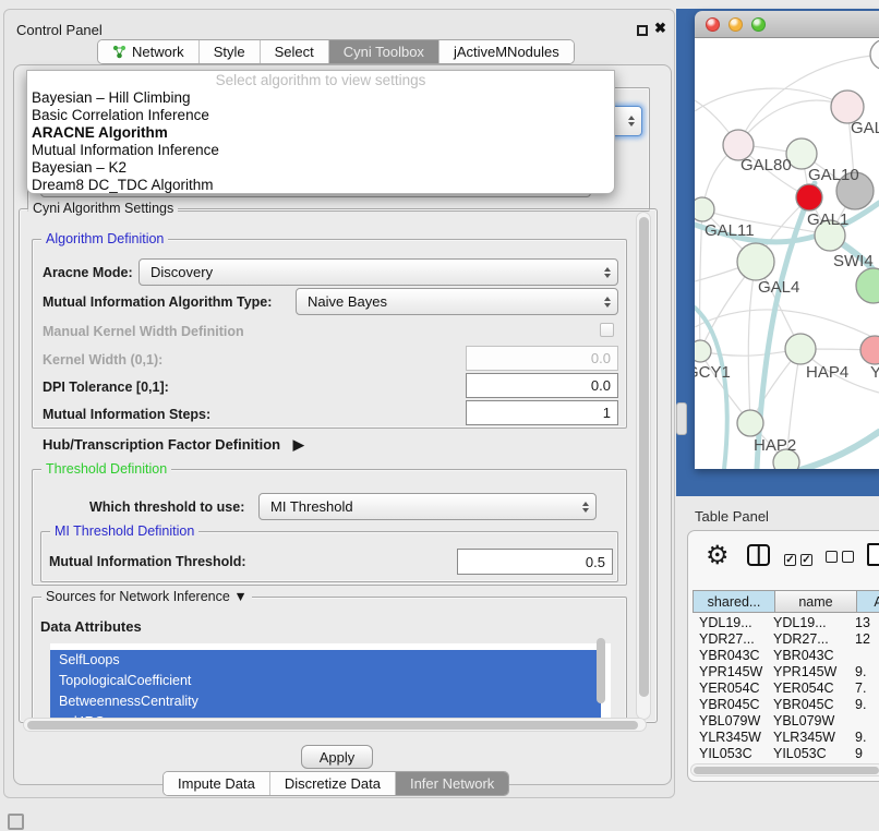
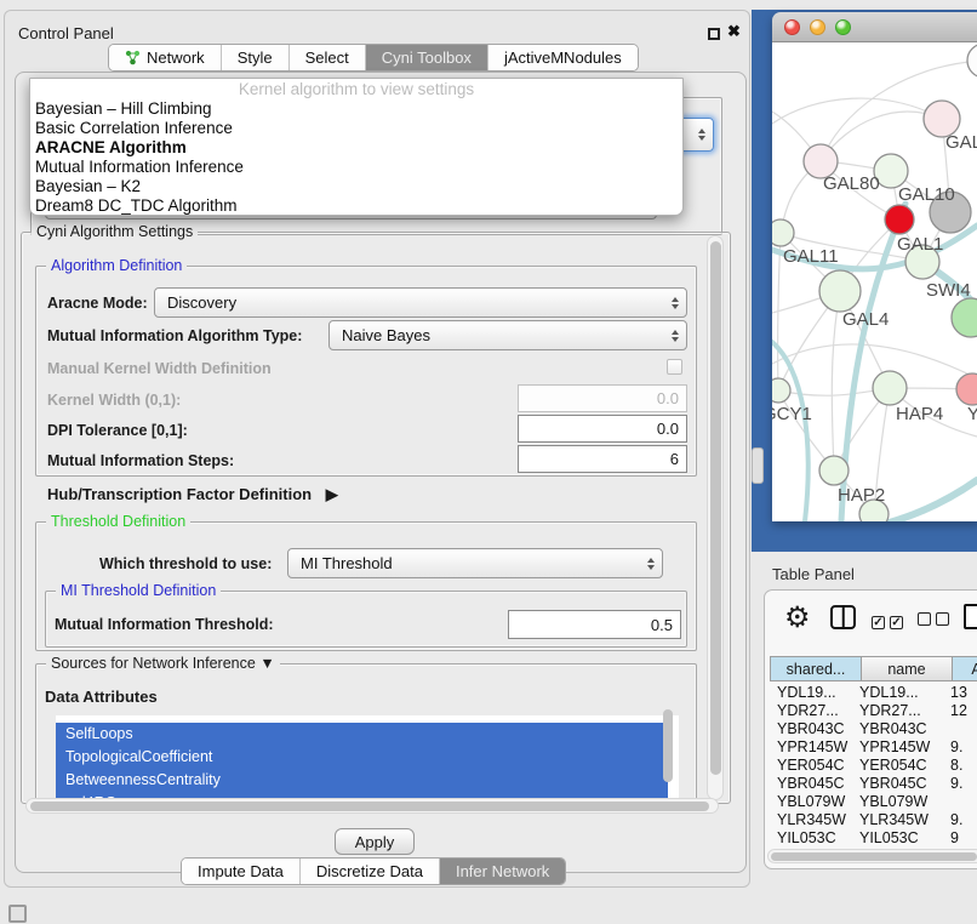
  Control Panel
  ✖
  Network
  Style
  Select
  Cyni Toolbox
  jActiveMNodules
- Select algorithm to view settings
+ Kernel algorithm to view settings
  Bayesian – Hill Climbing
  Basic Correlation Inference
  ARACNE Algorithm
  Mutual Information Inference
  Bayesian – K2
  Dream8 DC_TDC Algorithm
  Cyni Algorithm Settings
  Algorithm Definition
  Aracne Mode:
  Discovery
  Mutual Information Algorithm Type:
  Naive Bayes
  Manual Kernel Width Definition
  Kernel Width (0,1):
  0.0
  DPI Tolerance [0,1]:
  0.0
  Mutual Information Steps:
- 1
+ 6
  Hub/Transcription Factor Definition ▶
  Threshold Definition
  Which threshold to use:
  MI Threshold
  MI Threshold Definition
  Mutual Information Threshold:
  0.5
  Sources for Network Inference ▼
  Data Attributes
  SelfLoops
  TopologicalCoefficient
  BetweennessCentrality
  Apply
  Impute Data
  Discretize Data
  Infer Network
  GAL80
  GAL10
  GAL1
  GAL11
  SWI4
  GAL4
  CY1
  HAP4
  Y
  HAP2
  Table Panel
  ⚙
  ✓ ✓
  shared...
  name
  YDL19...
  YDL19...
  13
  YDR27...
  YDR27...
  12
  YBR043C
  YBR043C
  YPR145W
  YPR145W
  9.
  YER054C
  YER054C
- 7.
+ 8.
  YBR045C
  YBR045C
  9.
  YBL079W
  YBL079W
  YLR345W
  YLR345W
  9.
  YIL053C
  YIL053C
  9
